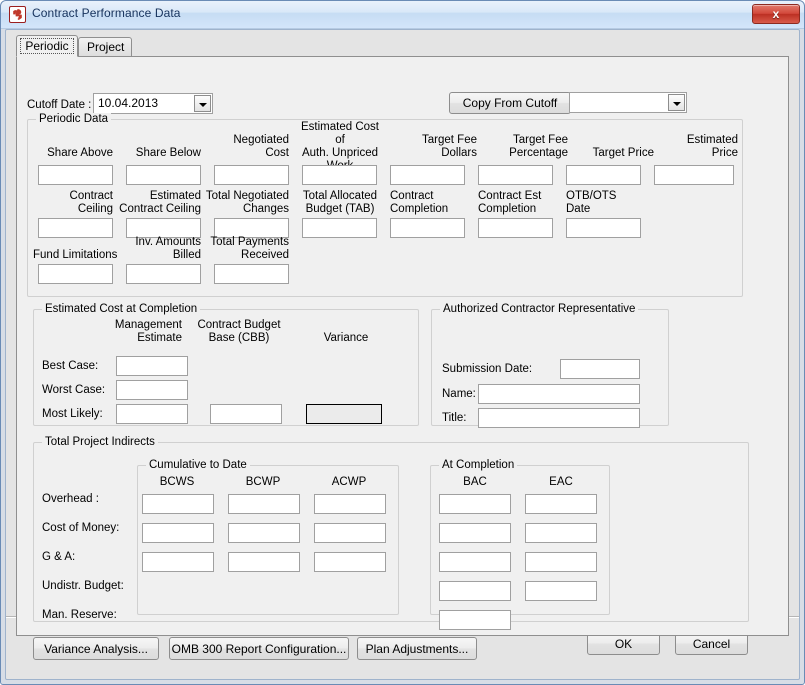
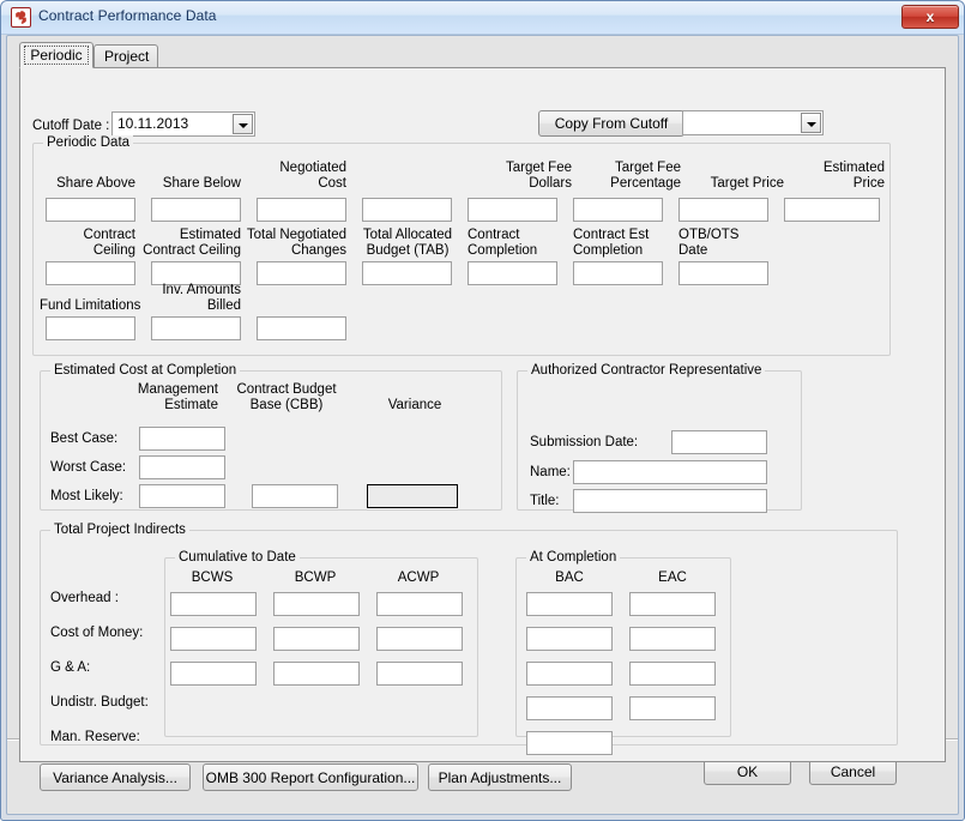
  Contract Performance Data
  x
  Periodic
  Project
  Cutoff Date :
- 10.04.2013
+ 10.11.2013
  Copy From Cutoff
  Periodic Data
  Share Above
  Share Below
  Negotiated
  Cost
- Estimated Cost of
- Auth. Unpriced
  Target Fee
  Dollars
  Target Fee
  Percentage
  Target Price
  Estimated
  Price
  Contract
  Ceiling
  Estimated
  Contract Ceiling
  Total Negotiated
  Changes
  Total Allocated
  Budget (TAB)
  Contract
  Completion
  Contract Est
  Completion
  OTB/OTS
  Date
  Fund Limitations
  Inv. Amounts
  Billed
- Total Payments
- Received
  Estimated Cost at Completion
  Management
  Estimate
  Contract Budget
  Base (CBB)
  Variance
  Best Case:
  Worst Case:
  Most Likely:
  Authorized Contractor Representative
  Submission Date:
  Name:
  Title:
  Total Project Indirects
  Overhead :
  Cost of Money:
  G & A:
  Undistr. Budget:
  Man. Reserve:
  Cumulative to Date
  BCWS
  BCWP
  ACWP
  At Completion
  BAC
  EAC
  Variance Analysis...
  OMB 300 Report Configuration...
  Plan Adjustments...
  OK
  Cancel
